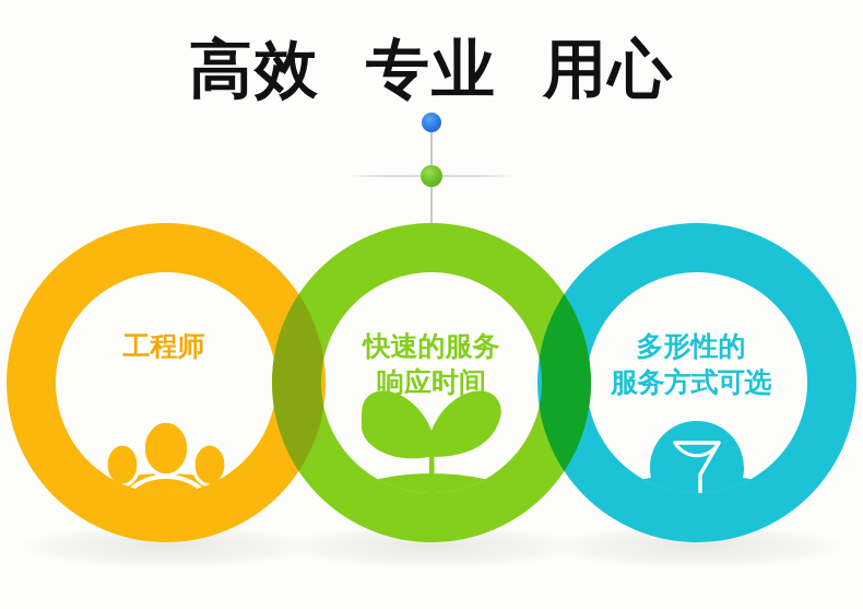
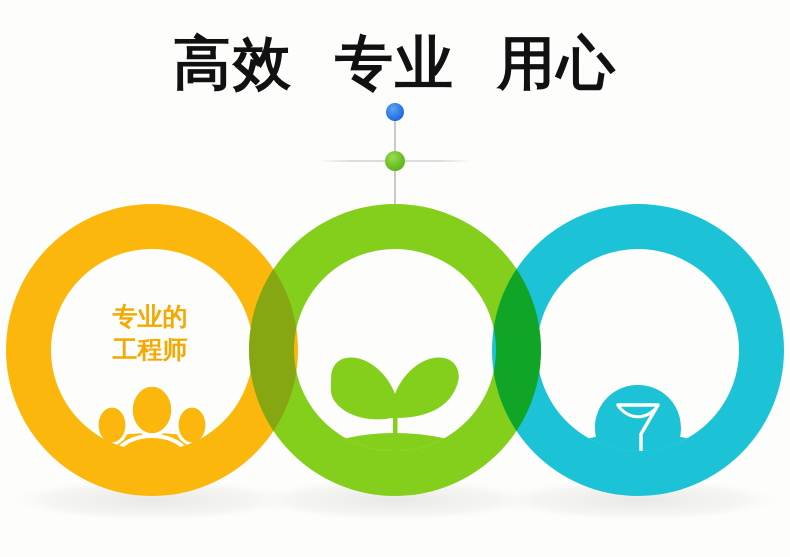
+ 专业的
  工程师
- 快速的服务
- 响应时间
- 多形性的
- 服务方式可选
